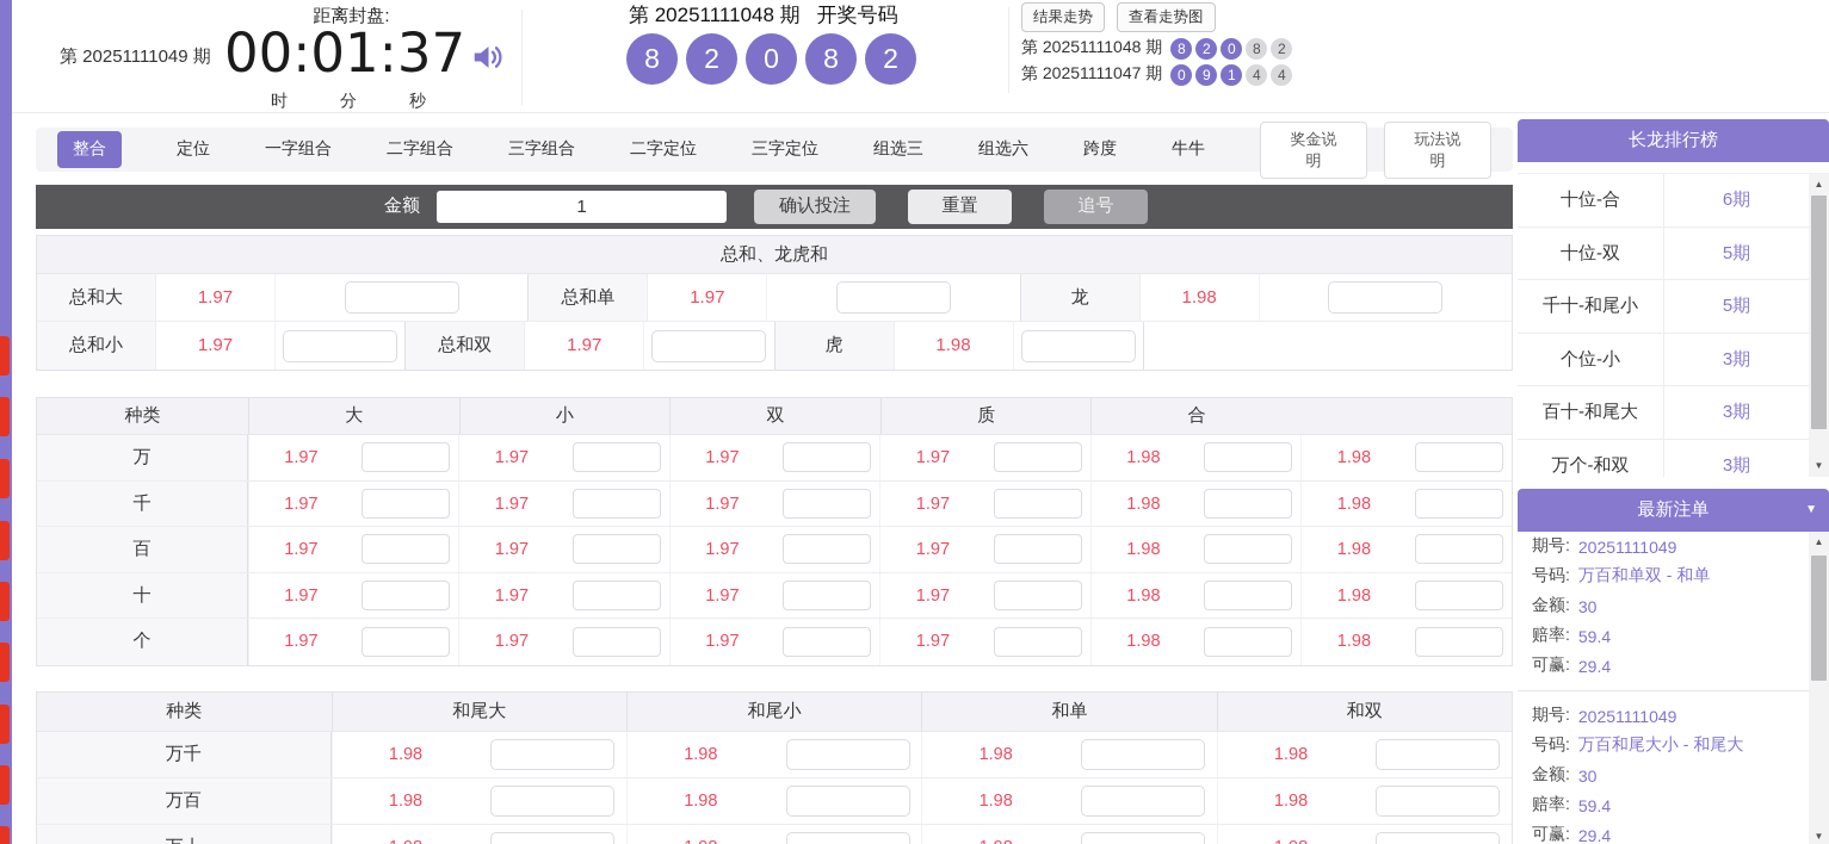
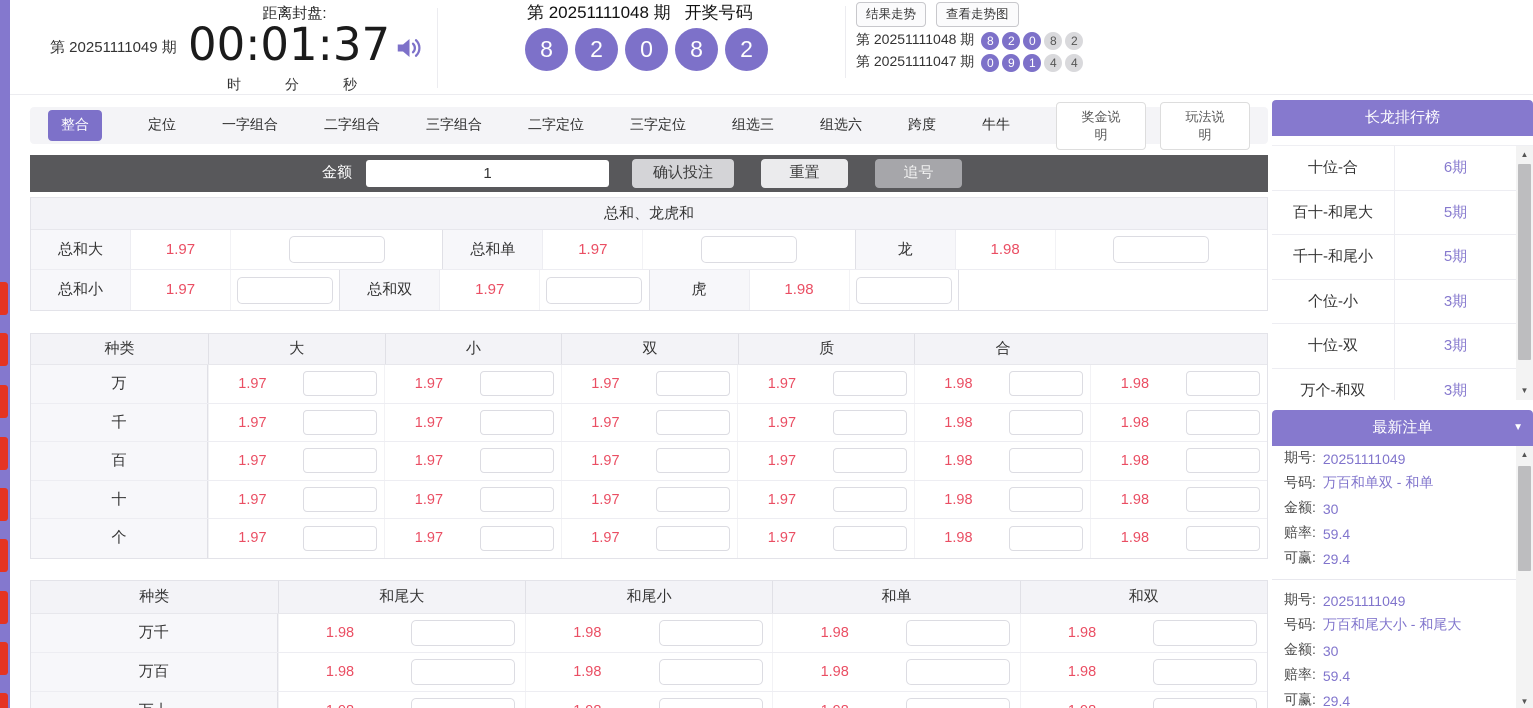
  第 20251111049 期
  距离封盘:
  00:01:37
  时
  分
  秒
  第 20251111048 期 开奖号码
  8
  2
  0
  8
  2
  结果走势
  查看走势图
  第 20251111048 期
  8
  2
  0
  8
  2
  第 20251111047 期
  0
  9
  1
  4
  4
  整合
  定位
  一字组合
  二字组合
  三字组合
  二字定位
  三字定位
  组选三
  组选六
  跨度
  牛牛
  奖金说明
  玩法说明
  金额
  1
  确认投注
  重置
  追号
  总和、龙虎和
  总和大
  1.97
  总和单
  1.97
  龙
  1.98
  总和小
  1.97
  总和双
  1.97
  虎
  1.98
  种类
  大
  小
  双
  质
  合
  万
  1.97
  1.97
  1.97
  1.97
  1.98
  1.98
  千
  1.97
  1.97
  1.97
  1.97
  1.98
  1.98
  百
  1.97
  1.97
  1.97
  1.97
  1.98
  1.98
  十
  1.97
  1.97
  1.97
  1.97
  1.98
  1.98
  个
  1.97
  1.97
  1.97
  1.97
  1.98
  1.98
  种类
  和尾大
  和尾小
  和单
  和双
  万千
  1.98
  1.98
  1.98
  1.98
  万百
  1.98
  1.98
  1.98
  1.98
  长龙排行榜
  十位-合
  6期
- 十位-双
+ 百十-和尾大
  5期
  千十-和尾小
  5期
  个位-小
  3期
- 百十-和尾大
+ 十位-双
  3期
  万个-和双
  3期
  ▲
  ▼
  最新注单
  ▼
  期号:
  20251111049
  号码:
  万百和单双 - 和单
  金额:
  30
  赔率:
  59.4
  可赢:
  29.4
  期号:
  20251111049
  号码:
  万百和尾大小 - 和尾大
  金额:
  30
  赔率:
  59.4
  可赢:
  29.4
  ▲
  ▼
